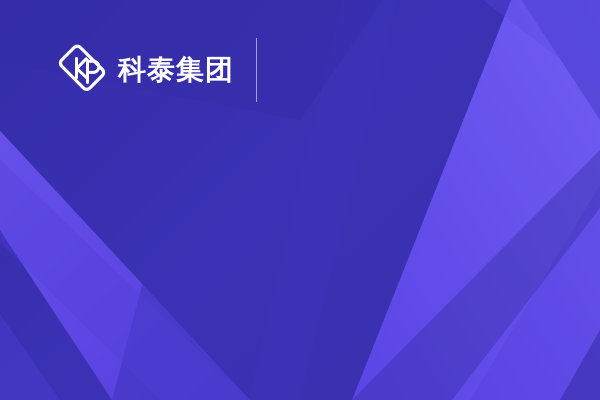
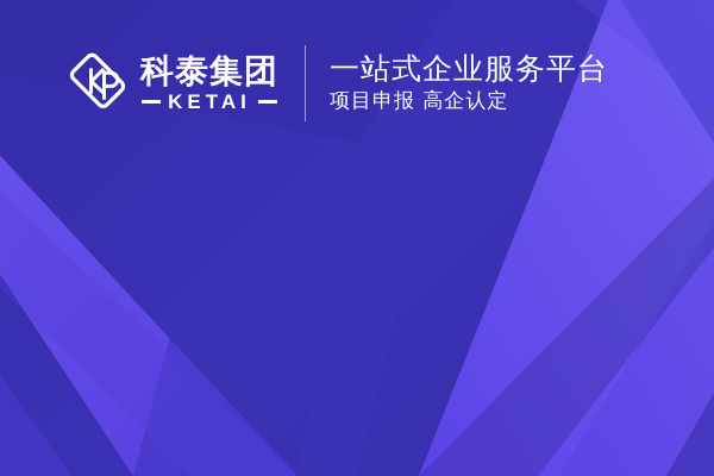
  科泰集团
+ KETAI
+ 一站式企业服务平台
+ 项目申报 高企认定
